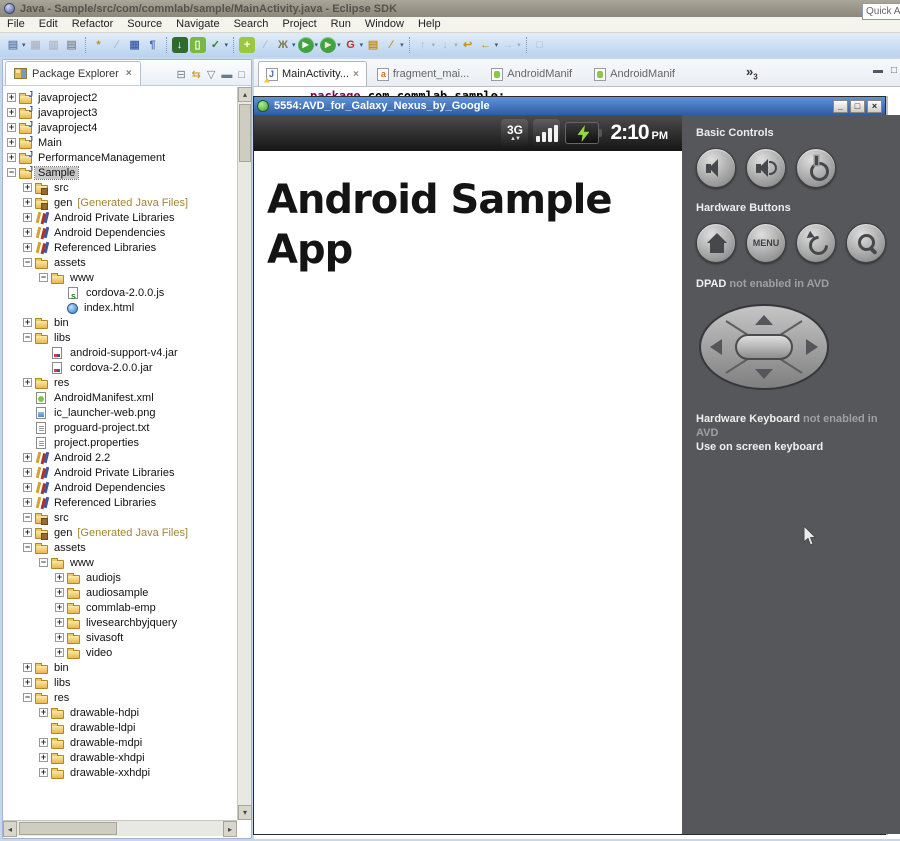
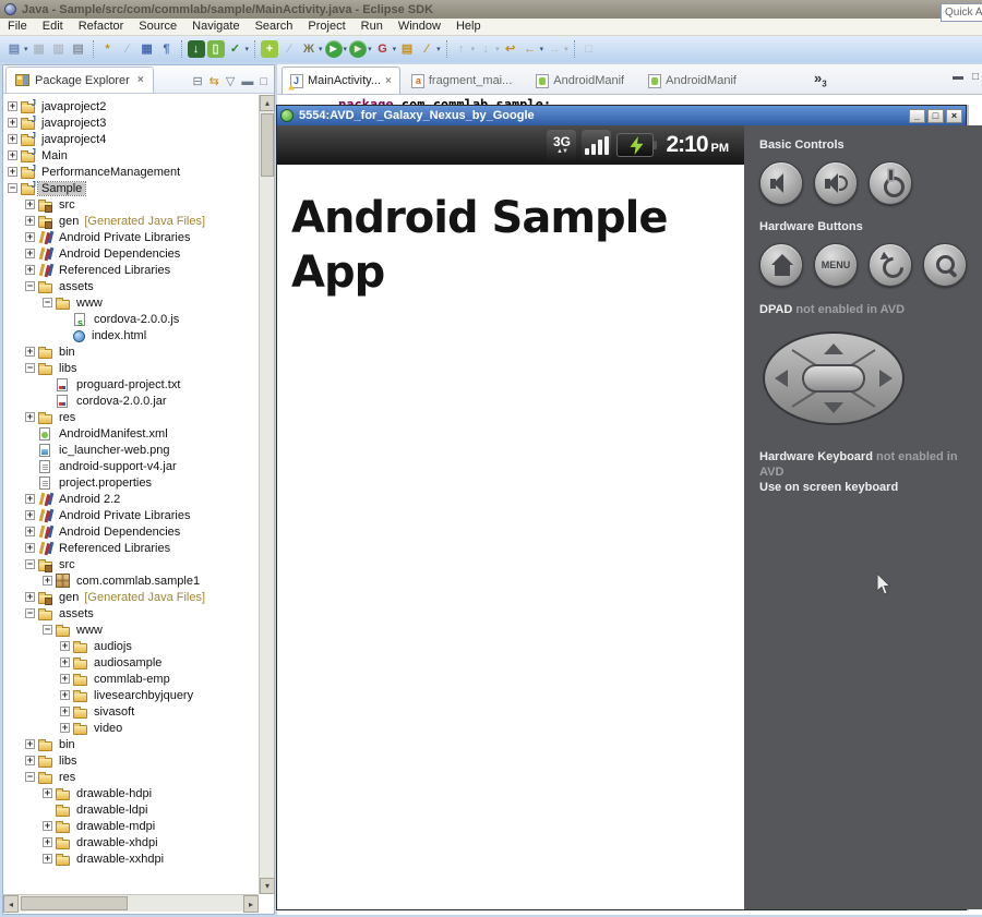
  Java - Sample/src/com/commlab/sample/MainActivity.java - Eclipse SDK
  File
  Edit
  Refactor
  Source
  Navigate
  Search
  Project
  Run
  Window
  Help
  ▤
  ▦
  ▥
  ▤
  *
  ∕
  ▦
  ¶
  ↓
  ▯
  ✓
  +
  ∕
  Ж
  ▶
  ▶
  G
  ▤
  ∕
  ↑
  ↓
  ↩
  ←
  →
  □
  Quick A
  Package Explorer
  ×
  ⊟
  ⇆
  ▽
  ▬
  □
  javaproject2
  javaproject3
  javaproject4
  Main
  PerformanceManagement
  Sample
  src
  gen
  [Generated Java Files]
  Android Private Libraries
  Android Dependencies
  Referenced Libraries
  assets
  www
  cordova-2.0.0.js
  index.html
  bin
  libs
- android-support-v4.jar
+ proguard-project.txt
  cordova-2.0.0.jar
  res
  AndroidManifest.xml
  ic_launcher-web.png
- proguard-project.txt
+ android-support-v4.jar
  project.properties
  Android 2.2
  Android Private Libraries
  Android Dependencies
  Referenced Libraries
  src
+ com.commlab.sample1
  gen
  [Generated Java Files]
  assets
  www
  audiojs
  audiosample
  commlab-emp
  livesearchbyjquery
  sivasoft
  video
  bin
  libs
  res
  drawable-hdpi
  drawable-ldpi
  drawable-mdpi
  drawable-xhdpi
  drawable-xxhdpi
  MainActivity...
  ×
  fragment_mai...
  AndroidManif
  AndroidManif
  »3
  ▬
  □
  5554:AVD_for_Galaxy_Nexus_by_Google
  _
  □
  ×
  3G
  2:10
  PM
  Android Sample App
  Basic Controls
  Hardware Buttons
  MENU
  DPAD not enabled in AVD
  Hardware Keyboard not enabled in AVD
  Use on screen keyboard
